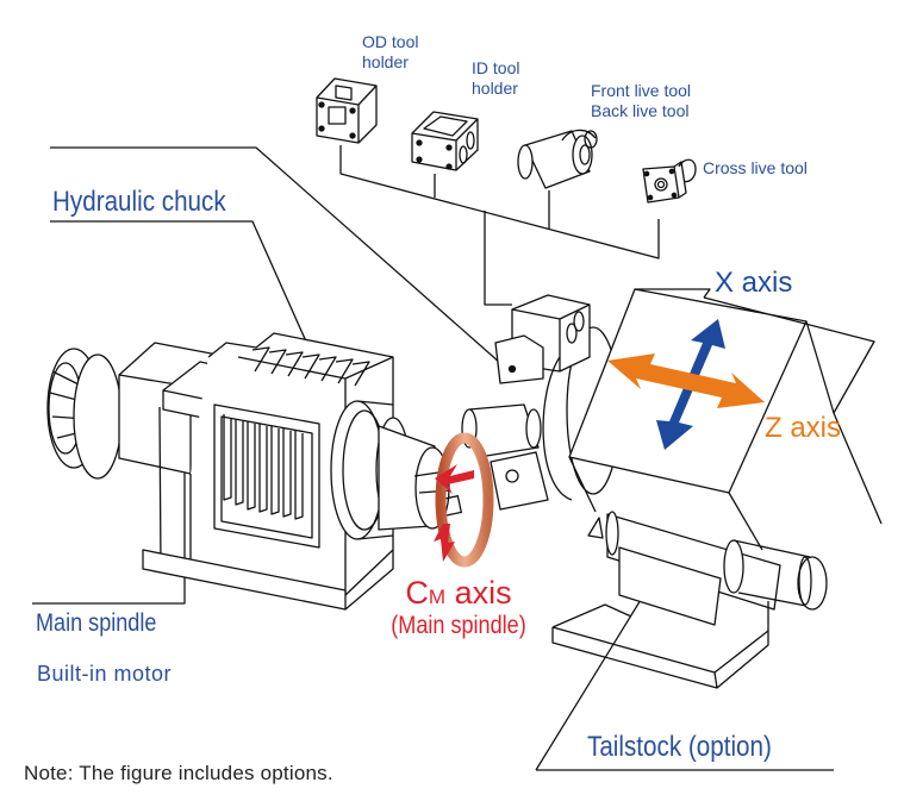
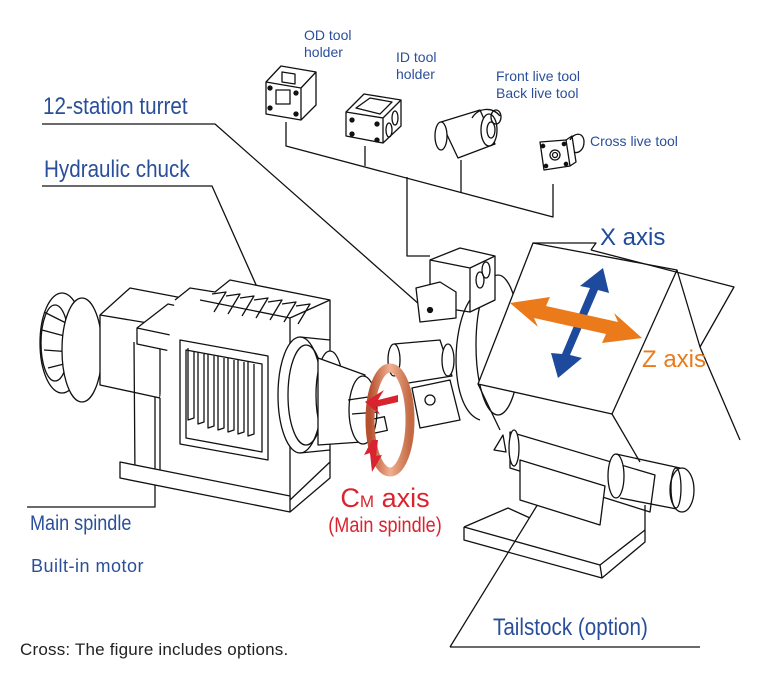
  OD tool
  holder
  ID tool
  holder
  Front live tool
  Back live tool
  Cross live tool
+ 12-station turret
  Hydraulic chuck
  Main spindle
  Built-in motor
  X axis
  Z axis
  CM axis
  (Main spindle)
  Tailstock (option)
- Note: The figure includes options.
+ Cross: The figure includes options.
